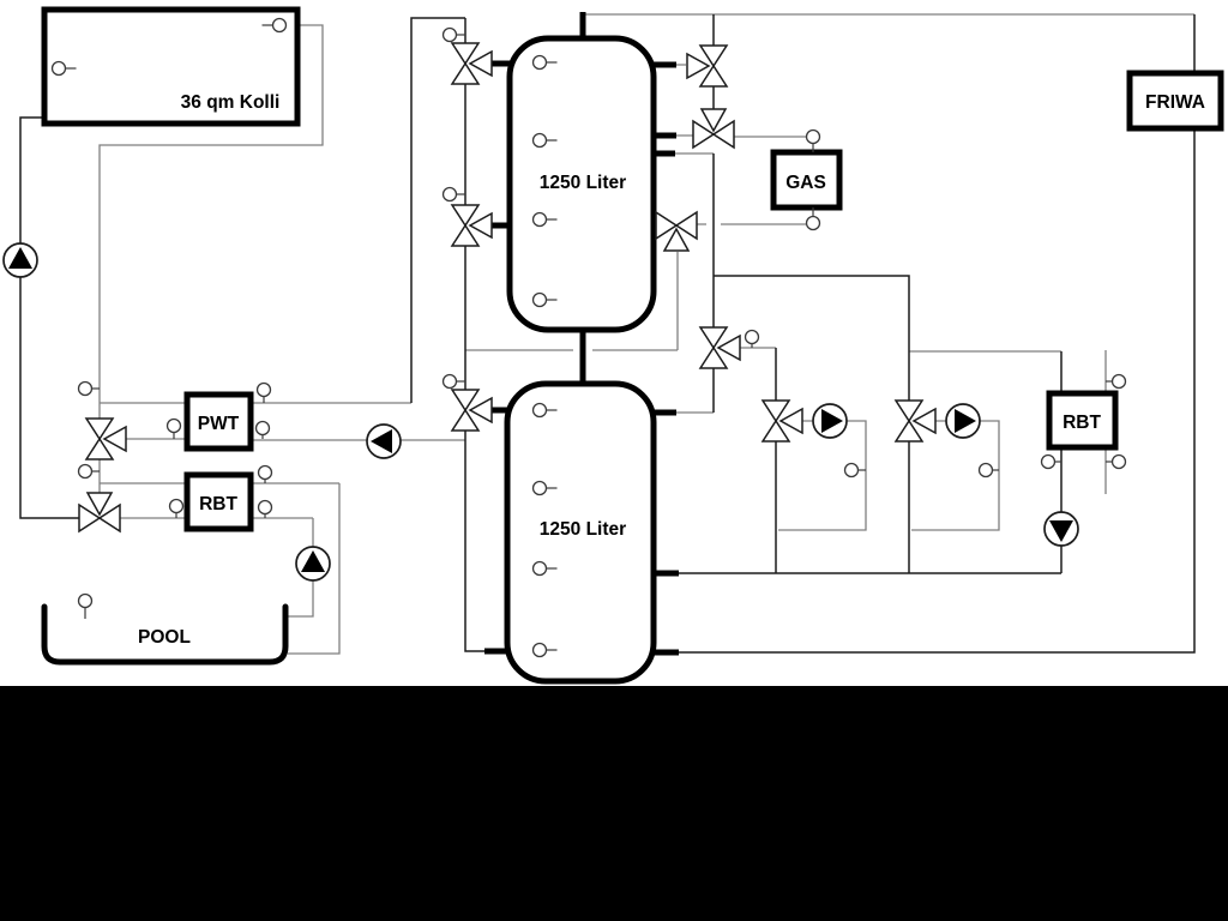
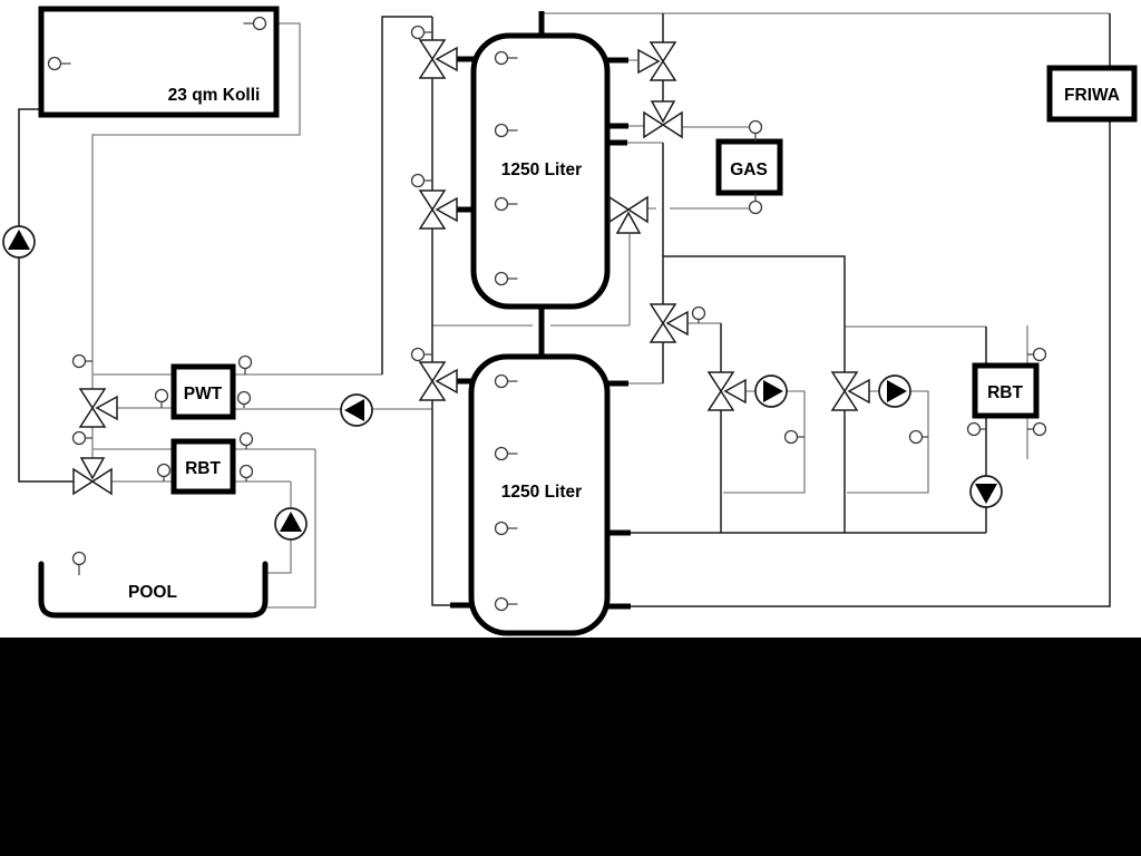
- 36 qm Kolli
+ 23 qm Kolli
  1250 Liter
  1250 Liter
  GAS
  FRIWA
  PWT
  RBT
  RBT
  POOL
